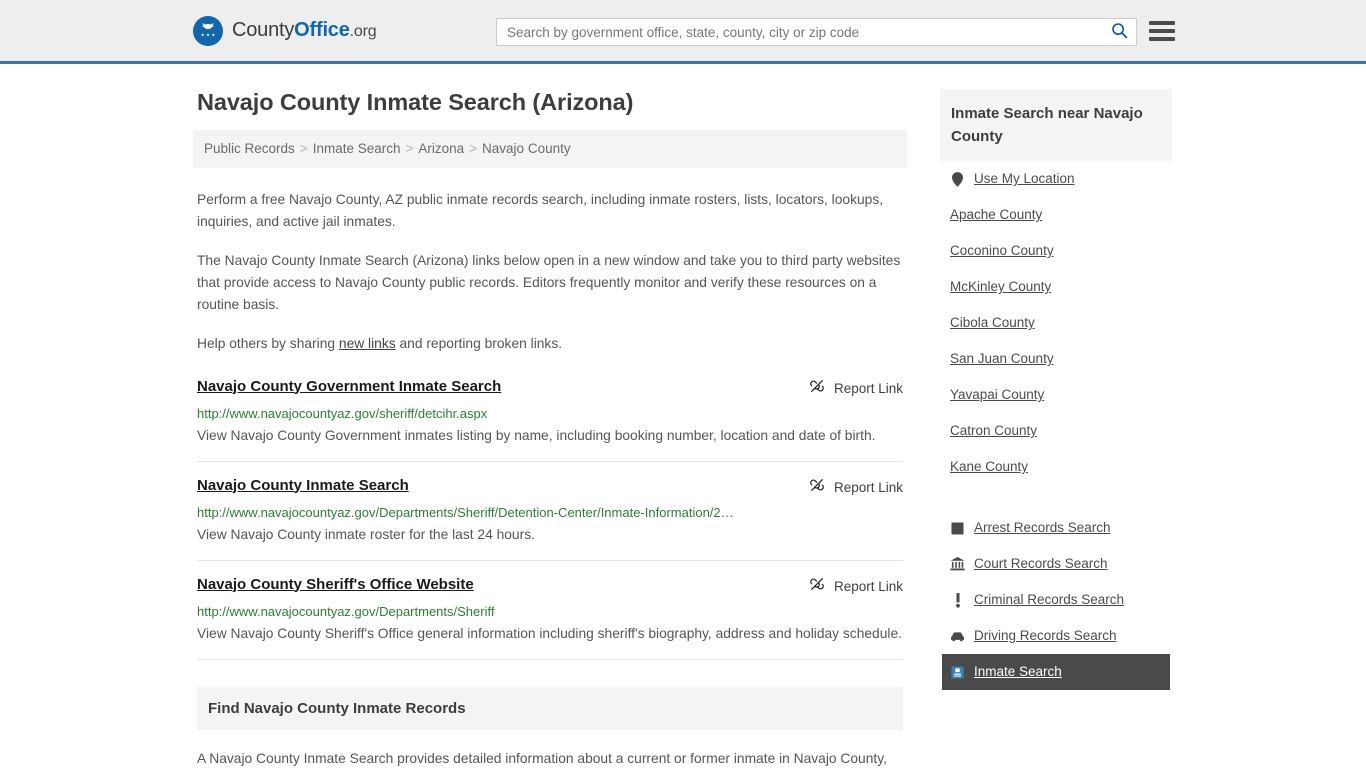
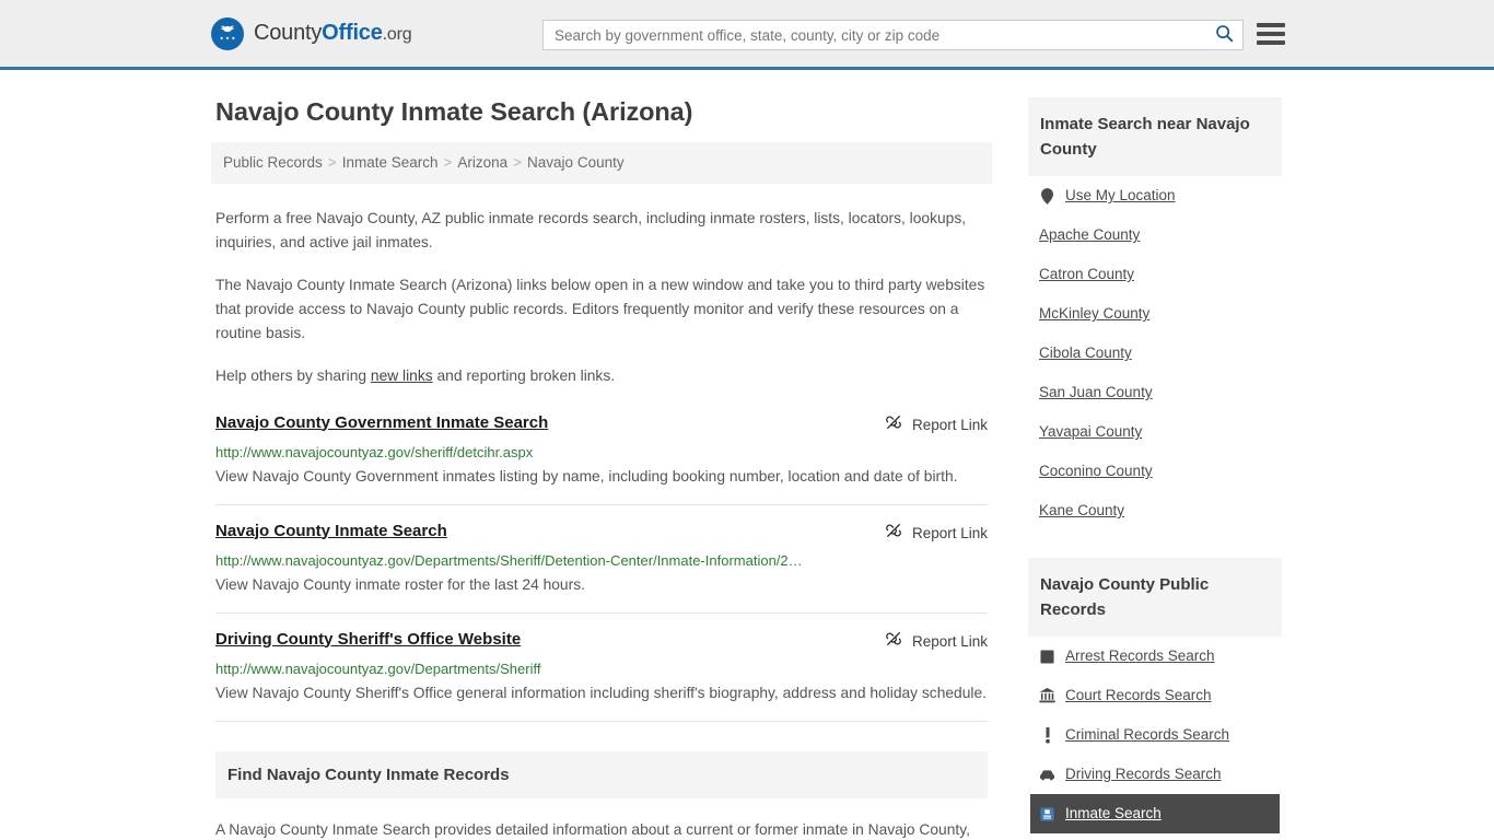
  CountyOffice.org
  Search by government office, state, county, city or zip code
  Navajo County Inmate Search (Arizona)
  Public Records > Inmate Search > Arizona > Navajo County
  Perform a free Navajo County, AZ public inmate records search, including inmate rosters, lists, locators, lookups, inquiries, and active jail inmates.
  The Navajo County Inmate Search (Arizona) links below open in a new window and take you to third party websites that provide access to Navajo County public records. Editors frequently monitor and verify these resources on a routine basis.
  Help others by sharing new links and reporting broken links.
  Navajo County Government Inmate Search
  Report Link
  http://www.navajocountyaz.gov/sheriff/detcihr.aspx
  View Navajo County Government inmates listing by name, including booking number, location and date of birth.
  Navajo County Inmate Search
  Report Link
  http://www.navajocountyaz.gov/Departments/Sheriff/Detention-Center/Inmate-Information/2…
  View Navajo County inmate roster for the last 24 hours.
- Navajo County Sheriff's Office Website
+ Driving County Sheriff's Office Website
  Report Link
  http://www.navajocountyaz.gov/Departments/Sheriff
  View Navajo County Sheriff's Office general information including sheriff's biography, address and holiday schedule.
  Find Navajo County Inmate Records
  Inmate Search near Navajo County
  Use My Location
  Apache County
- Coconino County
+ Catron County
  McKinley County
  Cibola County
  San Juan County
  Yavapai County
- Catron County
+ Coconino County
  Kane County
+ Navajo County Public Records
  Arrest Records Search
  Court Records Search
  Criminal Records Search
  Driving Records Search
  Inmate Search
